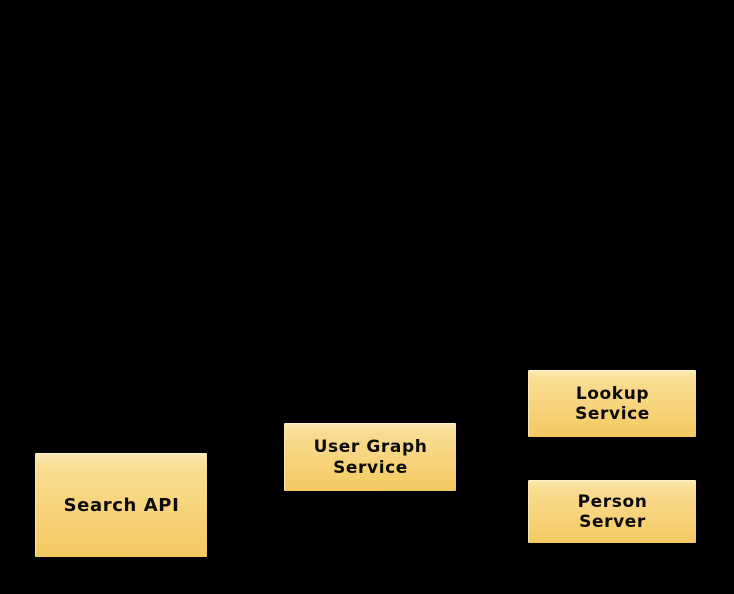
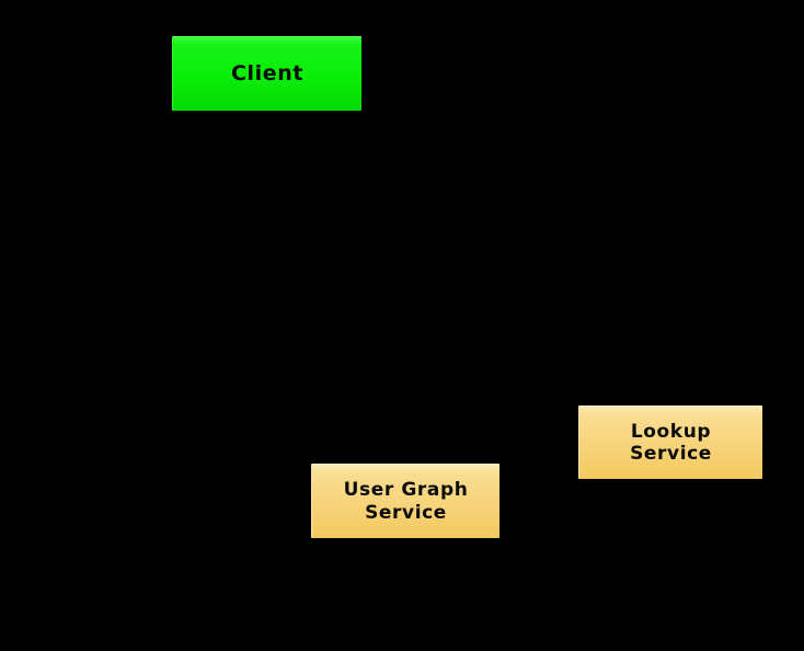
+ Client
  Lookup
  Service
  User Graph
  Service
- Search API
- Person
- Server
